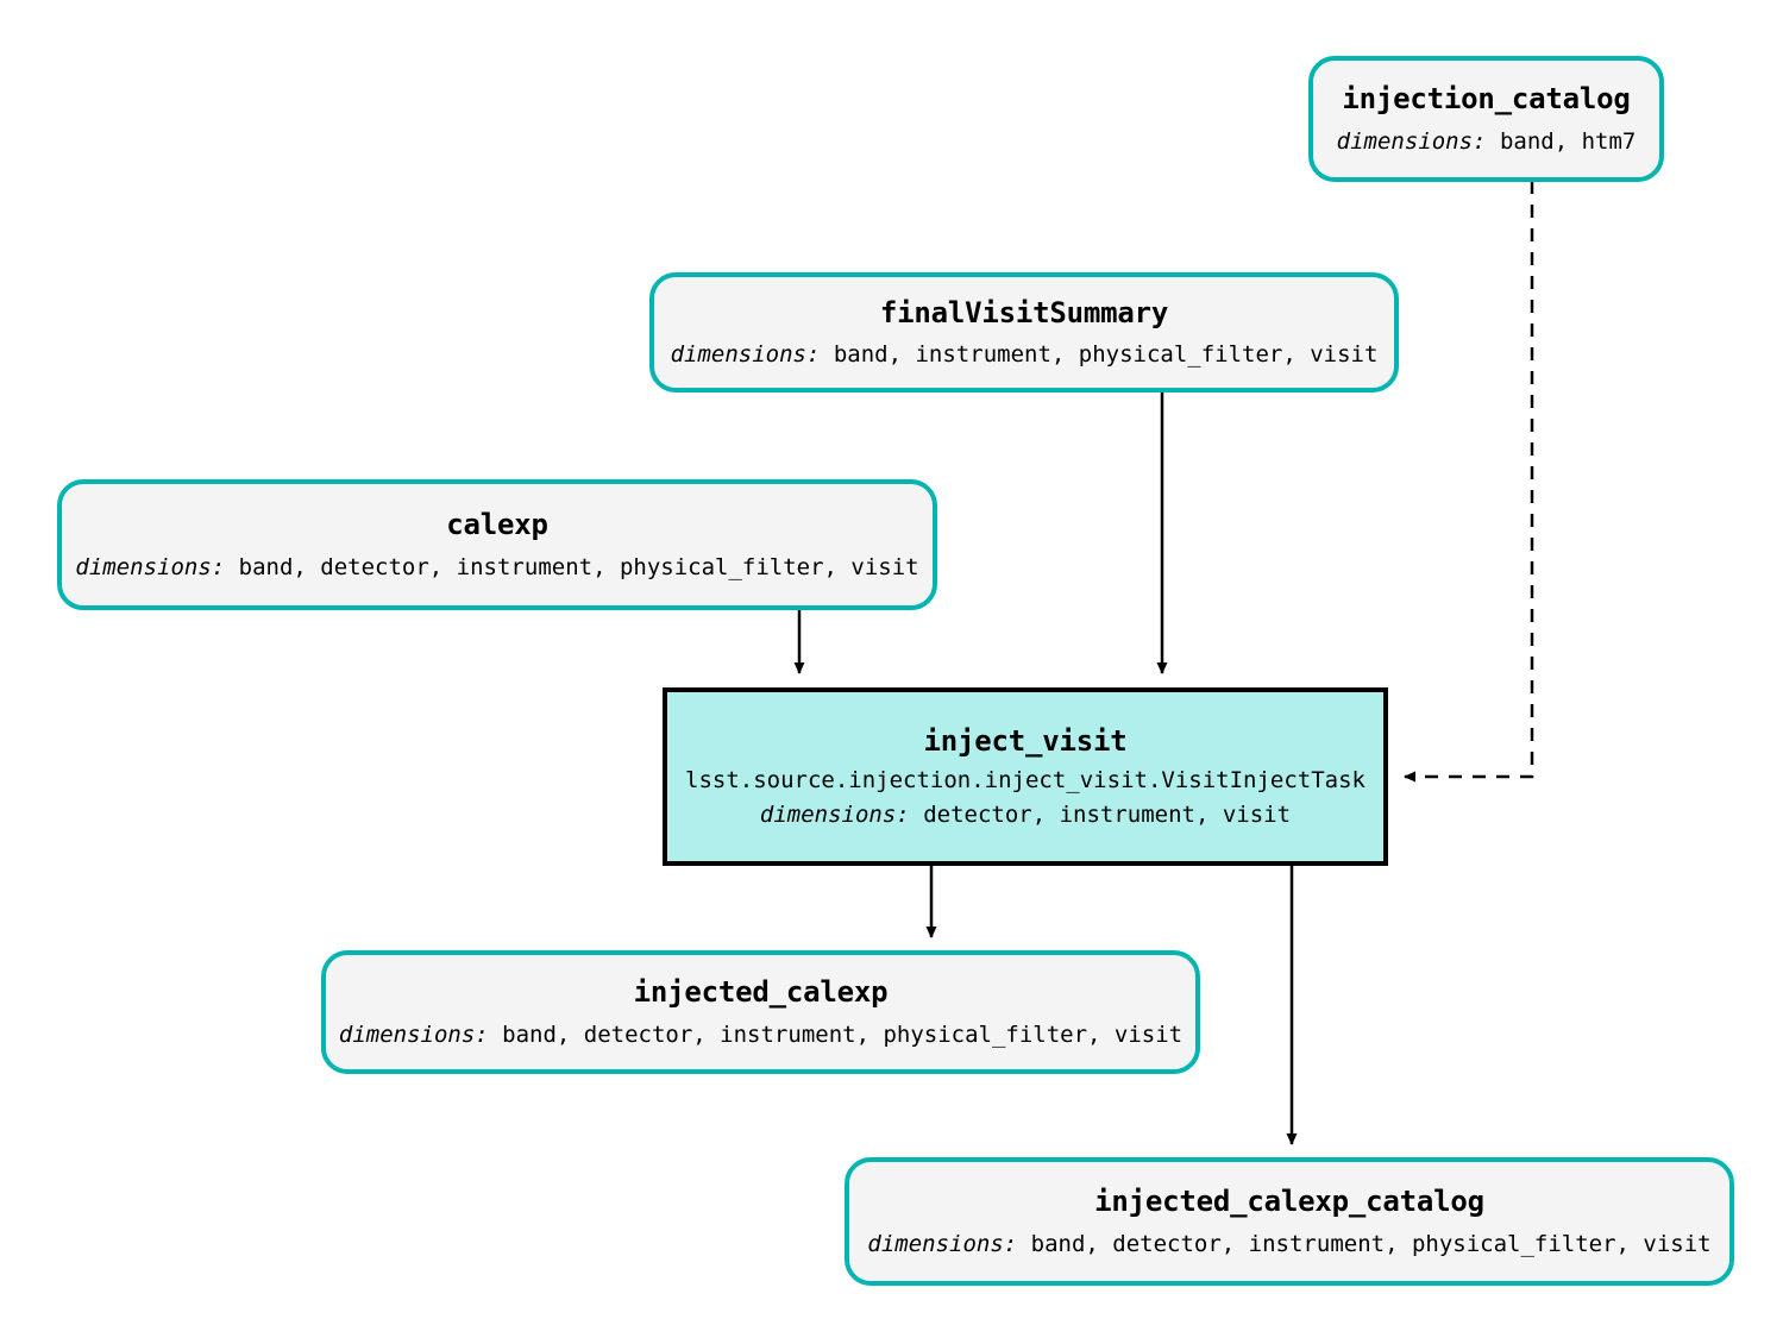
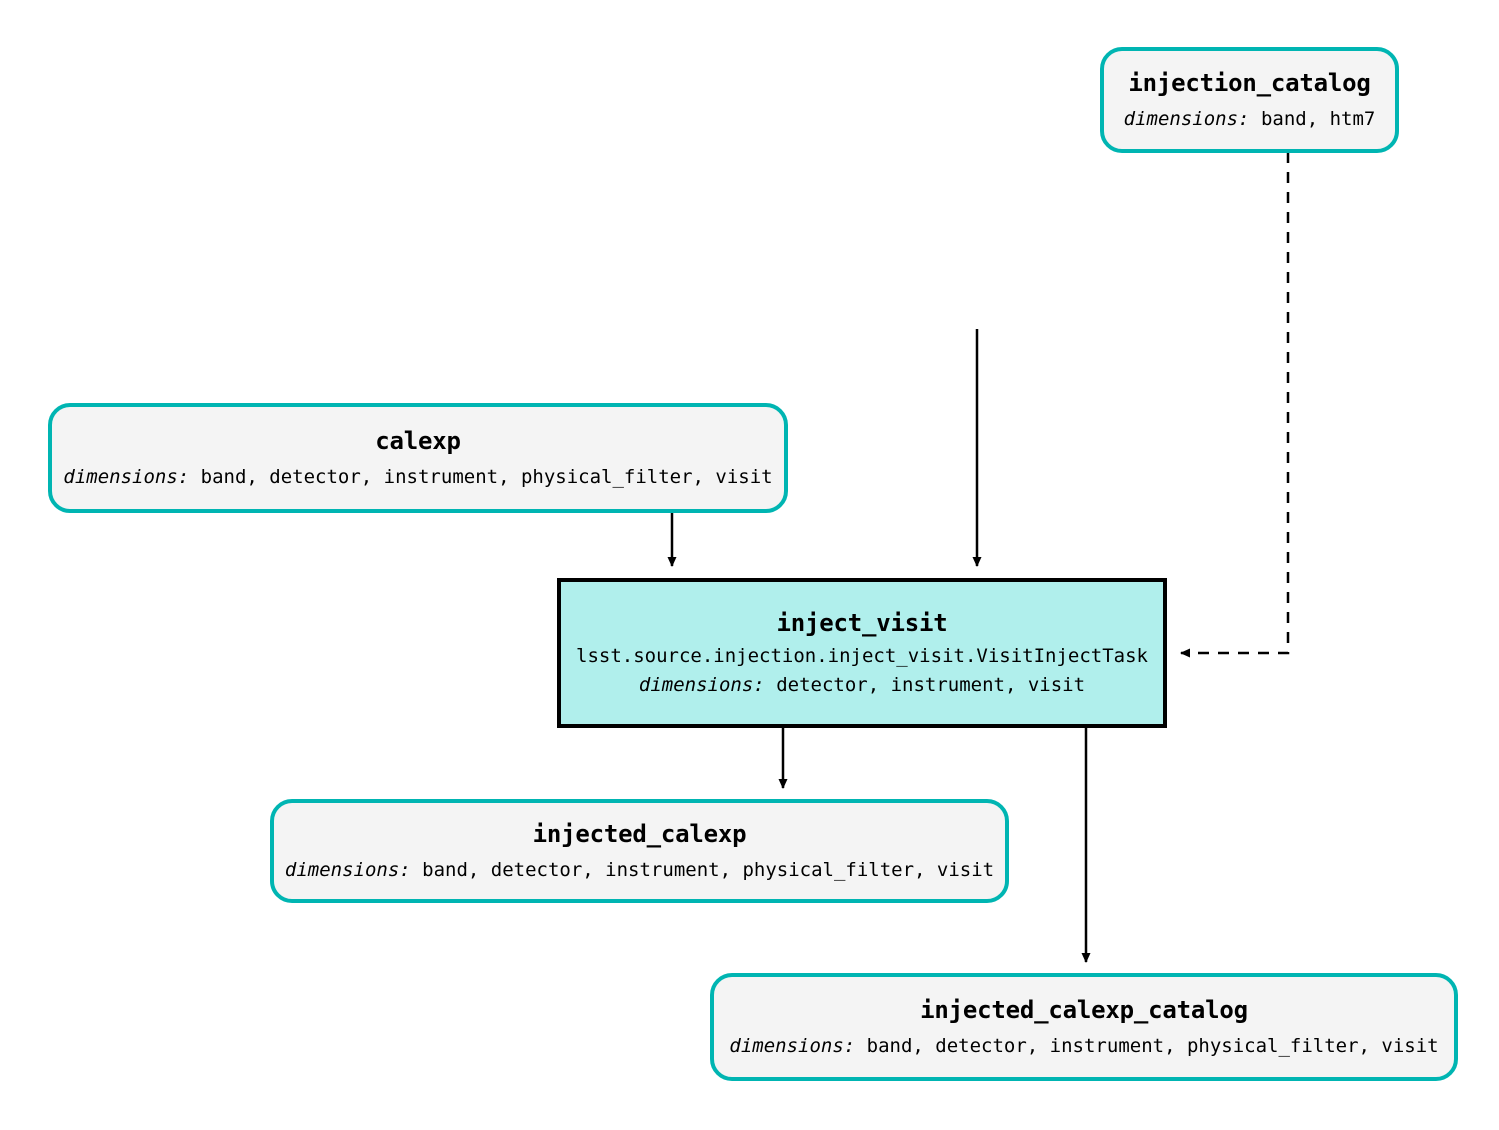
  injection_catalog
  dimensions: band, htm7
- finalVisitSummary
- dimensions: band, instrument, physical_filter, visit
  calexp
  dimensions: band, detector, instrument, physical_filter, visit
  inject_visit
  lsst.source.injection.inject_visit.VisitInjectTask
  dimensions: detector, instrument, visit
  injected_calexp
  dimensions: band, detector, instrument, physical_filter, visit
  injected_calexp_catalog
  dimensions: band, detector, instrument, physical_filter, visit
